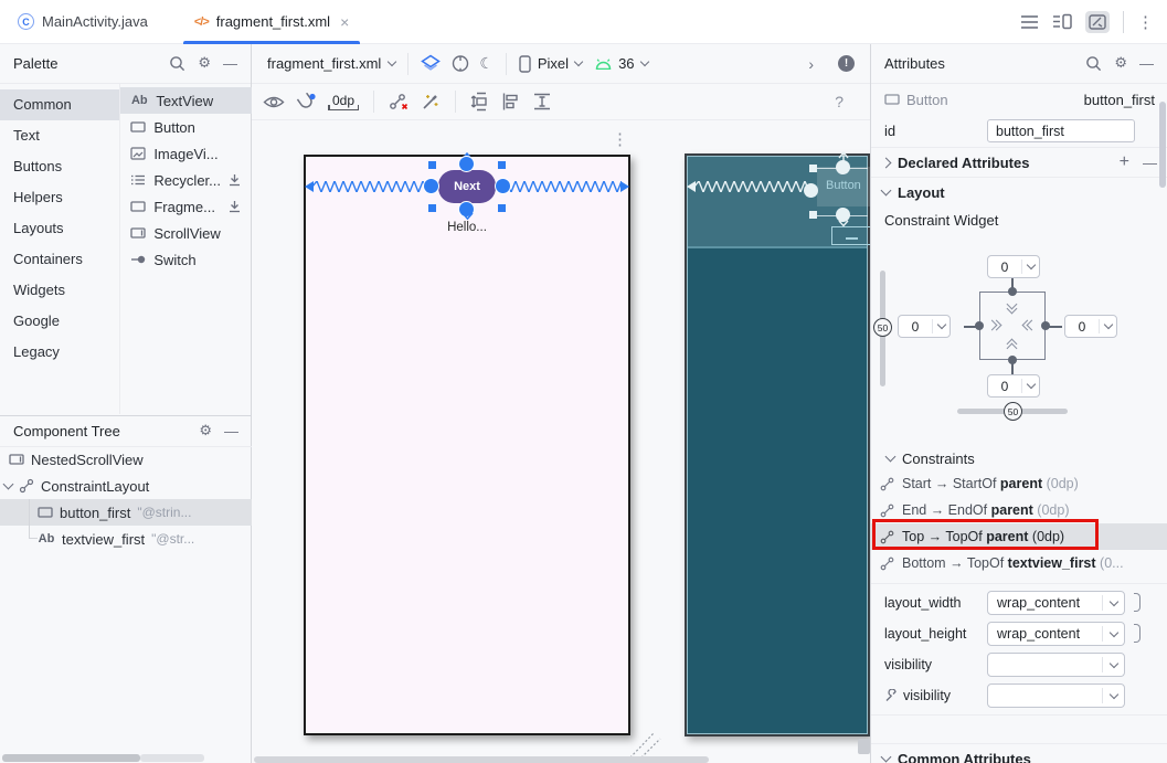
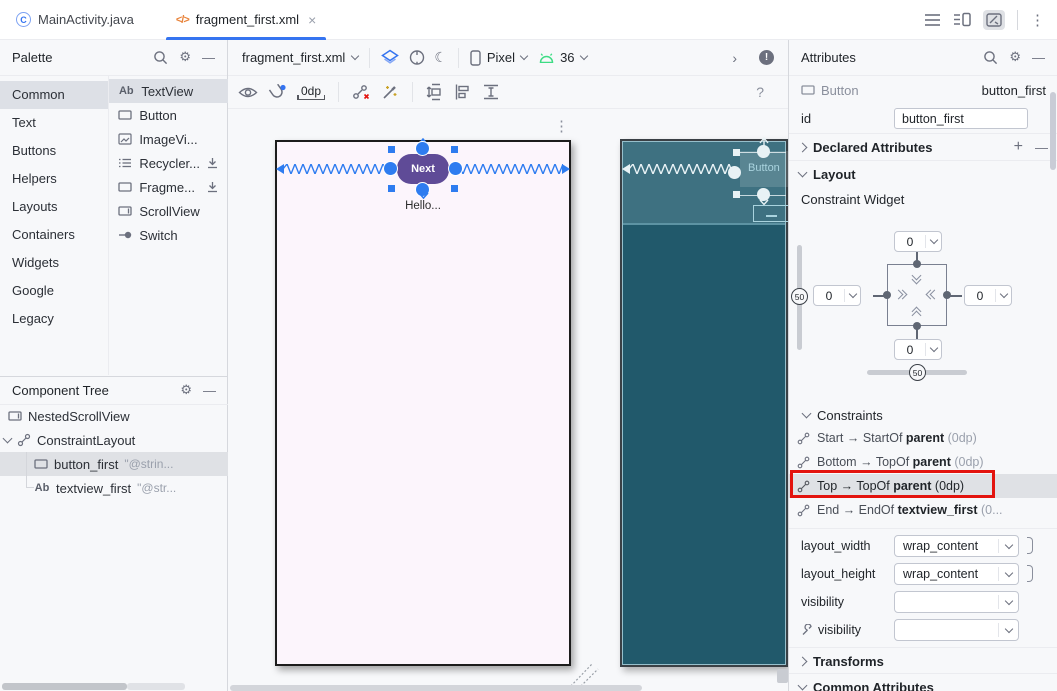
  C
  MainActivity.java
  </>
  fragment_first.xml
  ×
  ⋮
  Palette
  ⚙
  —
  Common
  Text
  Buttons
  Helpers
  Layouts
  Containers
  Widgets
  Google
  Legacy
  Ab
  TextView
  Button
  ImageVi...
  Recycler...
  Fragme...
  ScrollView
  Switch
  Component Tree
  ⚙
  —
  NestedScrollView
  ConstraintLayout
  button_first
  "@strin...
  Ab
  textview_first
  "@str...
  fragment_first.xml
  ☾
  Pixel
  36
  ›
  !
  0dp
  ?
  ⋮
  Next
  Hello...
  Button
  Attributes
  ⚙
  —
  Button
  button_first
  id
  button_first
  Declared Attributes
  +
  —
  Layout
  Constraint Widget
  0
  0
  0
  0
  50
  50
  Constraints
  Start → StartOf parent (0dp)
- End → EndOf parent (0dp)
+ Bottom → TopOf parent (0dp)
  Top → TopOf parent (0dp)
- Bottom → TopOf textview_first (0...
+ End → EndOf textview_first (0...
  layout_width
  wrap_content
  layout_height
  wrap_content
  visibility
  visibility
+ Transforms
  Common Attributes
